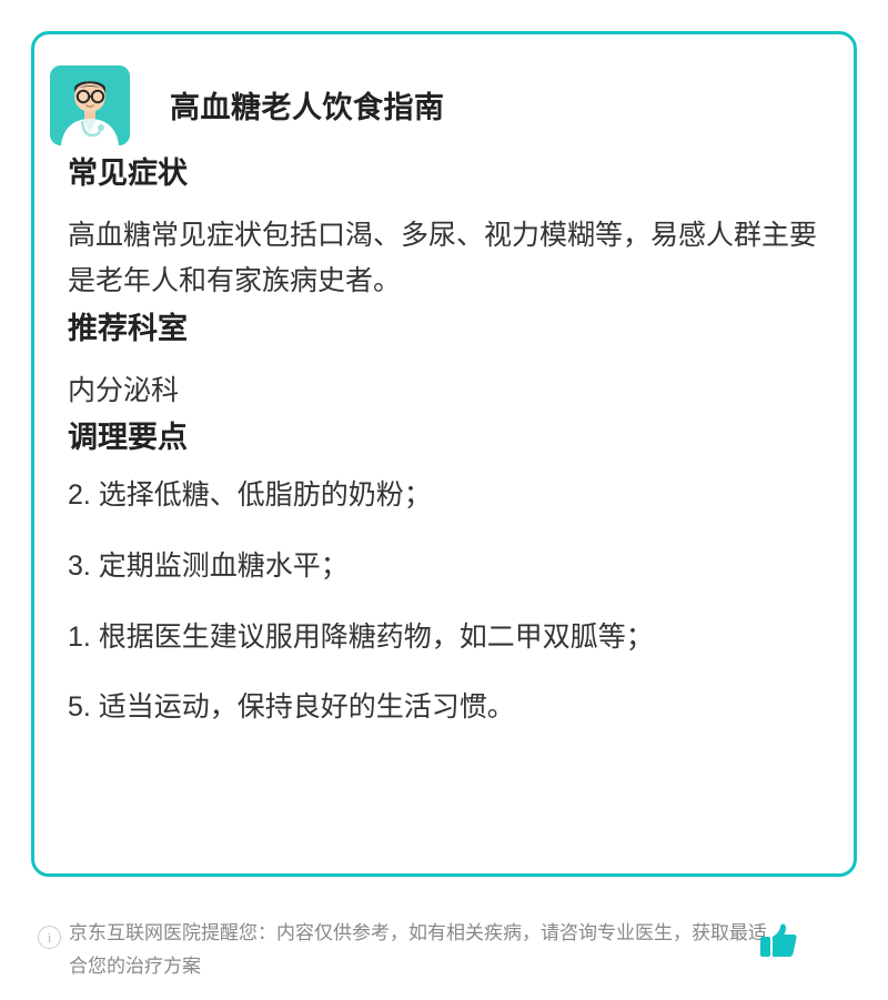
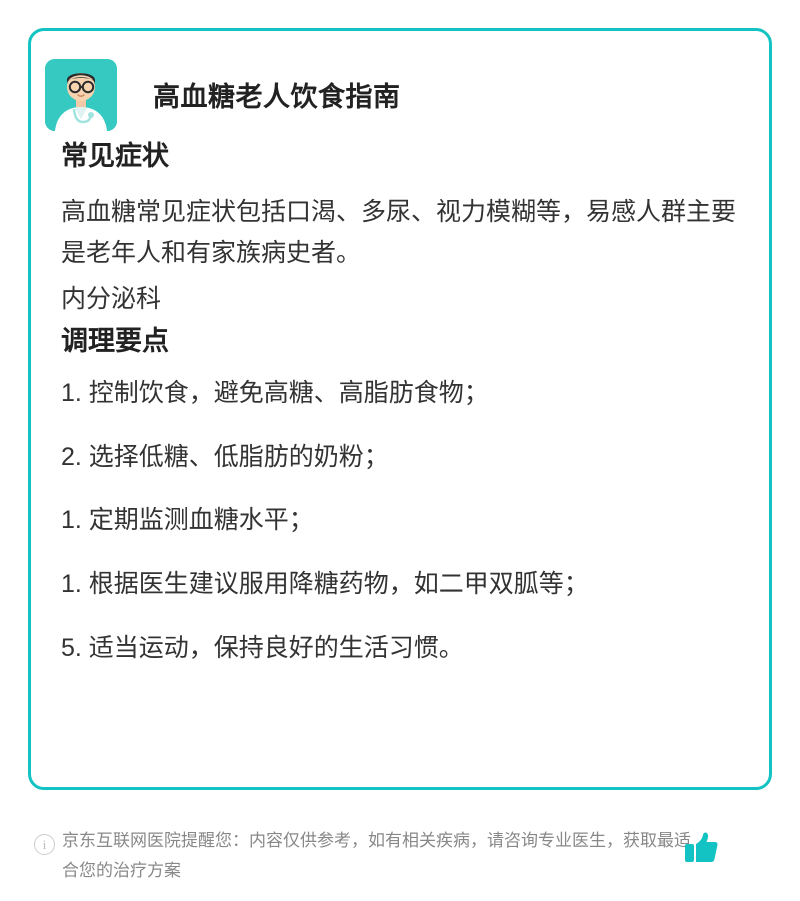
  高血糖老人饮食指南
  常见症状
  高血糖常见症状包括口渴、多尿、视力模糊等，易感人群主要是老年人和有家族病史者。
- 推荐科室
  内分泌科
  调理要点
+ 1. 控制饮食，避免高糖、高脂肪食物；
  2. 选择低糖、低脂肪的奶粉；
- 3. 定期监测血糖水平；
+ 1. 定期监测血糖水平；
  1. 根据医生建议服用降糖药物，如二甲双胍等；
  5. 适当运动，保持良好的生活习惯。
  i
  京东互联网医院提醒您：内容仅供参考，如有相关疾病，请咨询专业医生，获取最适合您的治疗方案
